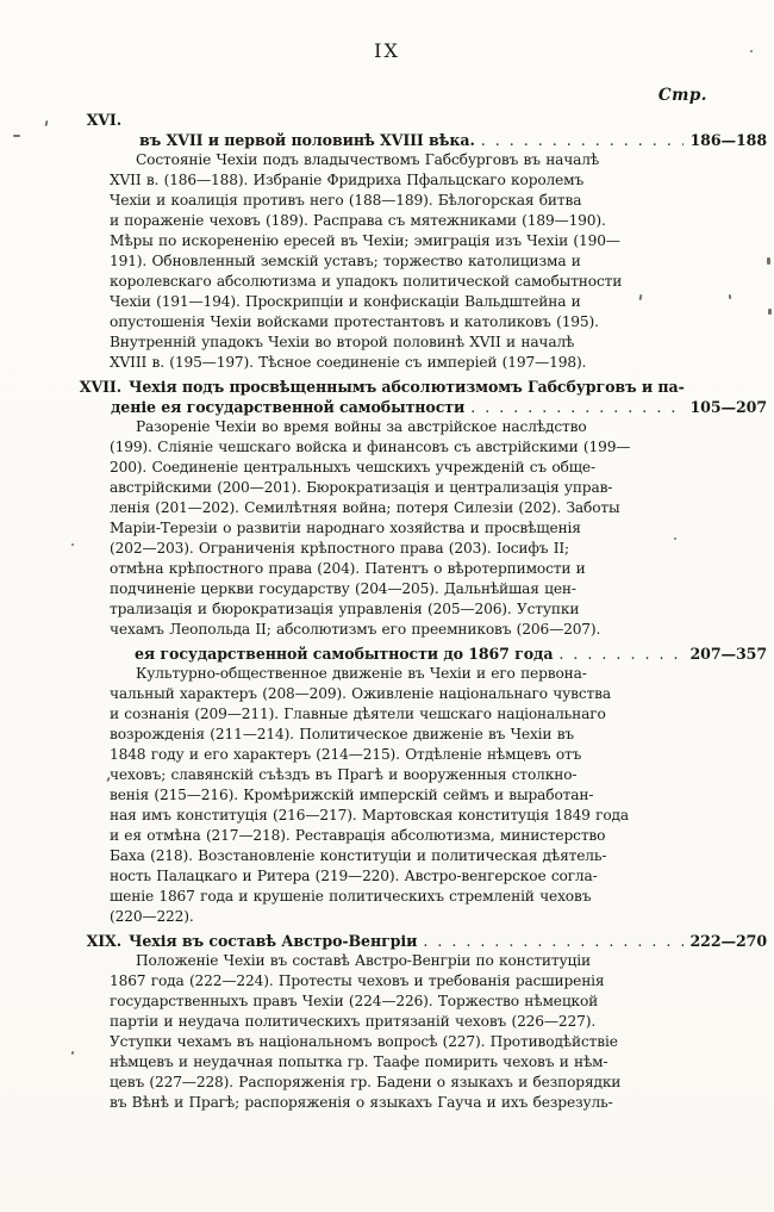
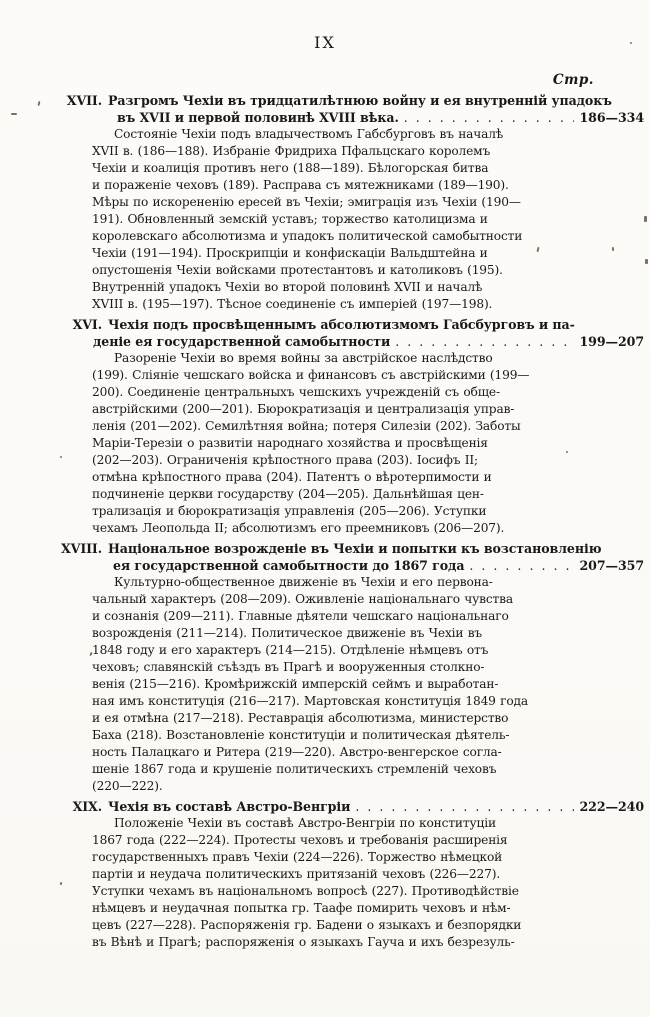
  IX
  Стр.
- XVI.
+ XVII.
+ Разгромъ Чехіи въ тридцатилѣтнюю войну и ея внутренній упадокъ
  въ XVII и первой половинѣ XVIII вѣка.
  . . . . . . . . . . . . . .
- 186—188
+ 186—334
  Состояніе Чехіи подъ владычествомъ Габсбурговъ въ началѣ
  XVII в. (186—188). Избраніе Фридриха Пфальцскаго королемъ
  Чехіи и коалиція противъ него (188—189). Бѣлогорская битва
  и пораженіе чеховъ (189). Расправа съ мятежниками (189—190).
  Мѣры по искорененію ересей въ Чехіи; эмиграція изъ Чехіи (190—
  191). Обновленный земскій уставъ; торжество католицизма и
  королевскаго абсолютизма и упадокъ политической самобытности
  Чехіи (191—194). Проскрипціи и конфискаціи Вальдштейна и
  опустошенія Чехіи войсками протестантовъ и католиковъ (195).
  Внутренній упадокъ Чехіи во второй половинѣ XVII и началѣ
  XVIII в. (195—197). Тѣсное соединеніе съ имперіей (197—198).
- XVII.
+ XVI.
  Чехія подъ просвѣщеннымъ абсолютизмомъ Габсбурговъ и па-
  деніе ея государственной самобытности
  . . . . . . . . . . . . . . .
- 105—207
+ 199—207
  Разореніе Чехіи во время войны за австрійское наслѣдство
  (199). Сліяніе чешскаго войска и финансовъ съ австрійскими (199—
  200). Соединеніе центральныхъ чешскихъ учрежденій съ обще-
  австрійскими (200—201). Бюрократизація и централизація управ-
  ленія (201—202). Семилѣтняя война; потеря Силезіи (202). Заботы
  Маріи-Терезіи о развитіи народнаго хозяйства и просвѣщенія
  (202—203). Ограниченія крѣпостного права (203). Іосифъ II;
  отмѣна крѣпостного права (204). Патентъ о вѣротерпимости и
  подчиненіе церкви государству (204—205). Дальнѣйшая цен-
  трализація и бюрократизація управленія (205—206). Уступки
  чехамъ Леопольда II; абсолютизмъ его преемниковъ (206—207).
+ XVIII.
+ Національное возрожденіе въ Чехіи и попытки къ возстановленію
  ея государственной самобытности до 1867 года
  . . . . . . . . .
  207—357
  Культурно-общественное движеніе въ Чехіи и его первона-
  чальный характеръ (208—209). Оживленіе національнаго чувства
  и сознанія (209—211). Главные дѣятели чешскаго національнаго
  возрожденія (211—214). Политическое движеніе въ Чехіи въ
  1848 году и его характеръ (214—215). Отдѣленіе нѣмцевъ отъ
  чеховъ; славянскій съѣздъ въ Прагѣ и вооруженныя столкно-
  венія (215—216). Кромѣрижскій имперскій сеймъ и выработан-
  ная имъ конституція (216—217). Мартовская конституція 1849 года
  и ея отмѣна (217—218). Реставрація абсолютизма, министерство
  Баха (218). Возстановленіе конституціи и политическая дѣятель-
  ность Палацкаго и Ритера (219—220). Австро-венгерское согла-
  шеніе 1867 года и крушеніе политическихъ стремленій чеховъ
  (220—222).
  XIX.
  Чехія въ составѣ Австро-Венгріи
  . . . . . . . . . . . . . . . . . .
- 222—270
+ 222—240
  Положеніе Чехіи въ составѣ Австро-Венгріи по конституціи
  1867 года (222—224). Протесты чеховъ и требованія расширенія
  государственныхъ правъ Чехіи (224—226). Торжество нѣмецкой
  партіи и неудача политическихъ притязаній чеховъ (226—227).
  Уступки чехамъ въ національномъ вопросѣ (227). Противодѣйствіе
  нѣмцевъ и неудачная попытка гр. Таафе помирить чеховъ и нѣм-
  цевъ (227—228). Распоряженія гр. Бадени о языкахъ и безпорядки
  въ Вѣнѣ и Прагѣ; распоряженія о языкахъ Гауча и ихъ безрезуль-
